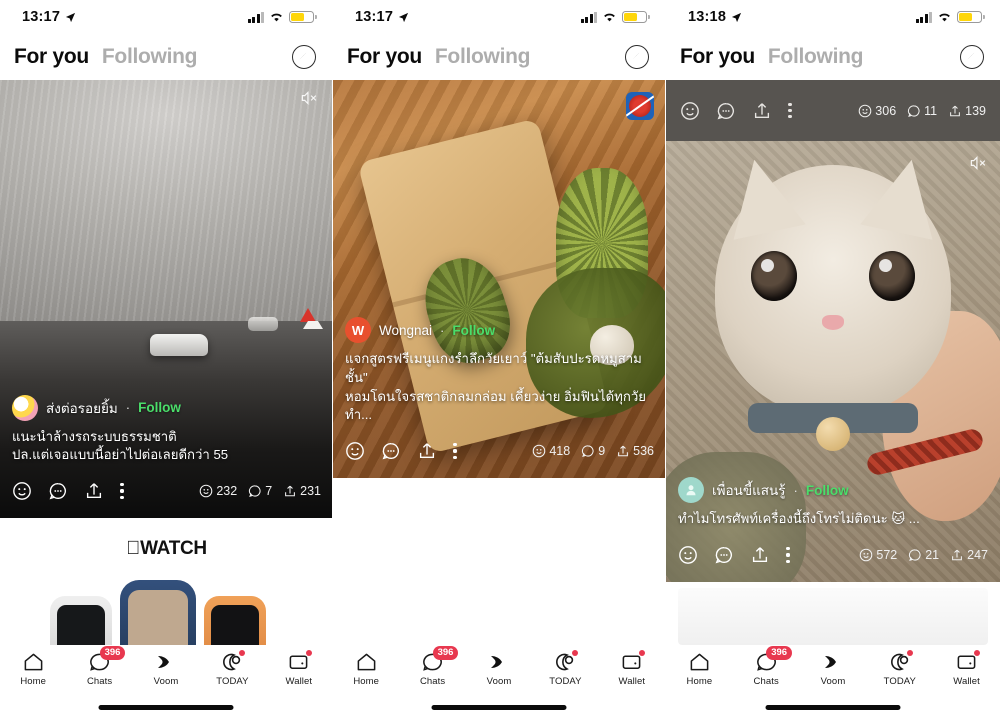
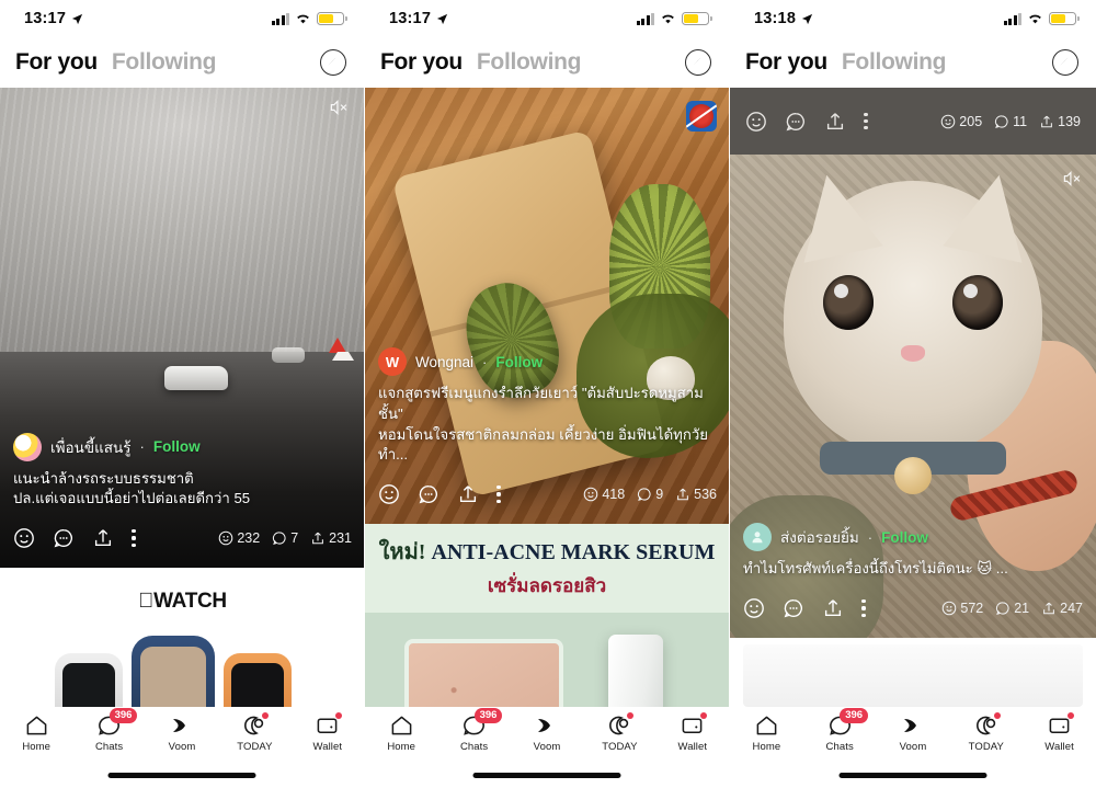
  13:17
  For you
  Following
- ส่งต่อรอยยิ้ม
+ เพื่อนขี้แสนรู้
  ·
  Follow
  แนะนำล้างรถระบบธรรมชาติ
  ปล.แต่เจอแบบนี้อย่าไปต่อเลยดีกว่า 55
  232
  7
  231
  WATCH
  Home
  396
  Chats
  Voom
  TODAY
  Wallet
  13:17
  For you
  Following
  W
  Wongnai
  ·
  Follow
  แจกสูตรฟรีเมนูแกงรำลึกวัยเยาว์ "ต้มสับปะรดหมูสามชั้น"
  หอมโดนใจรสชาติกลมกล่อม เคี้ยวง่าย อิ่มฟินได้ทุกวัยทำ...
  418
  9
  536
+ ใหม่! ANTI-ACNE MARK SERUM
+ เซรั่มลดรอยสิว
  Home
  396
  Chats
  Voom
  TODAY
  Wallet
  13:18
  For you
  Following
- 306
+ 205
  11
  139
- เพื่อนขี้แสนรู้
+ ส่งต่อรอยยิ้ม
  ·
  Follow
  ทำไมโทรศัพท์เครื่องนี้ถึงโทรไม่ติดนะ 🐱 ...
  572
  21
  247
  Home
  396
  Chats
  Voom
  TODAY
  Wallet
